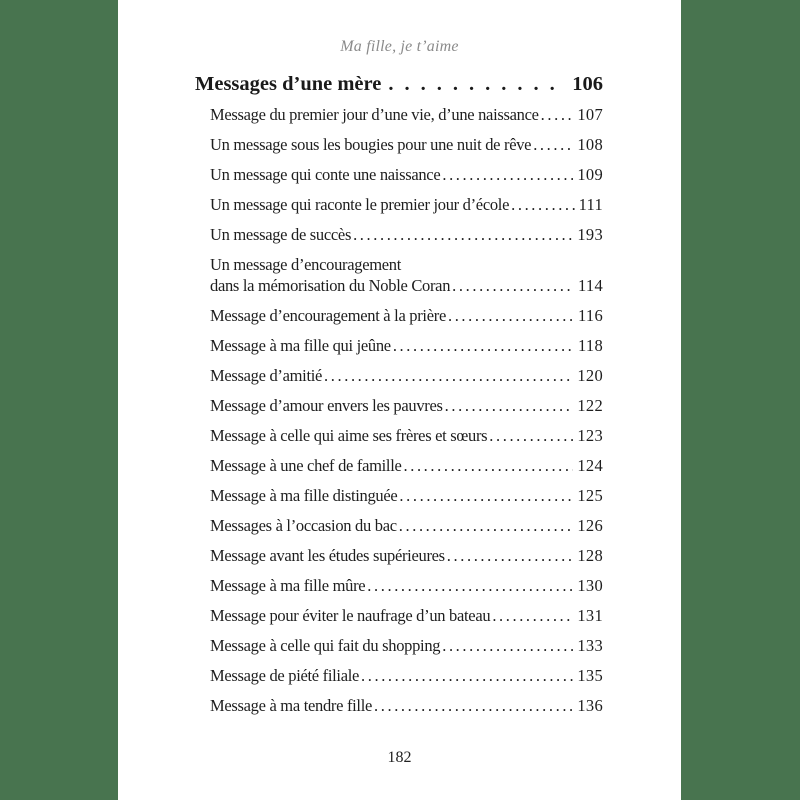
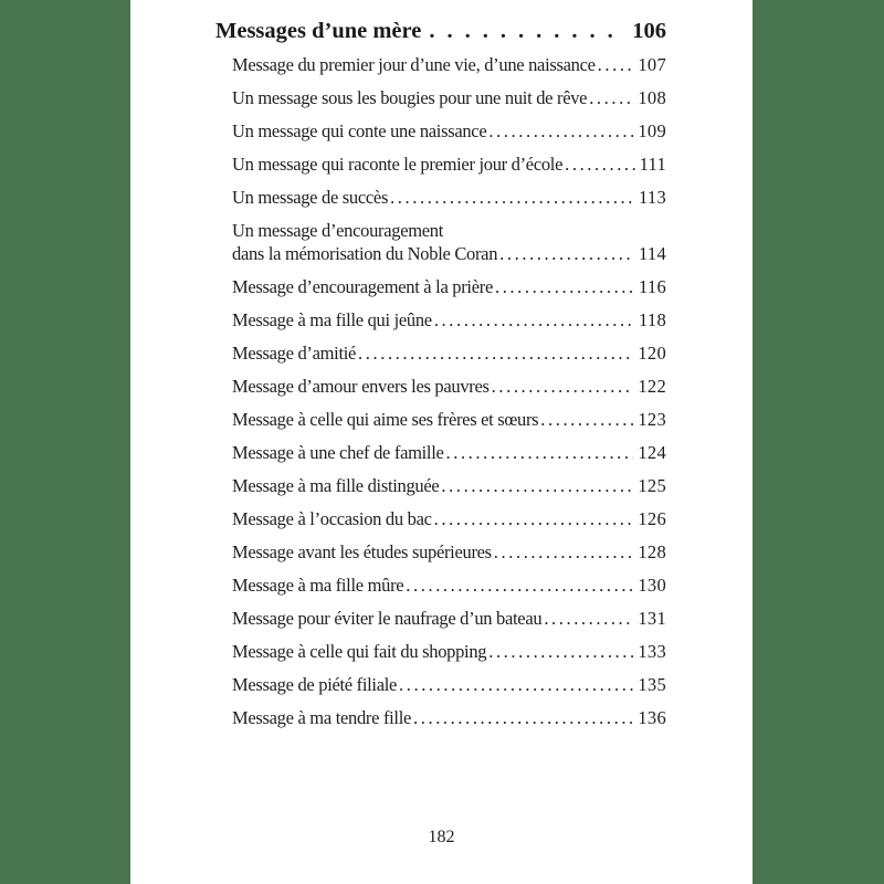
- Ma fille, je t’aime
  Messages d’une mère
  106
  Message du premier jour d’une vie, d’une naissance
  107
  Un message sous les bougies pour une nuit de rêve
  108
  Un message qui conte une naissance
  109
  Un message qui raconte le premier jour d’école
  111
  Un message de succès
- 193
+ 113
  Un message d’encouragement
  dans la mémorisation du Noble Coran
  114
  Message d’encouragement à la prière
  116
  Message à ma fille qui jeûne
  118
  Message d’amitié
  120
  Message d’amour envers les pauvres
  122
  Message à celle qui aime ses frères et sœurs
  123
  Message à une chef de famille
  124
  Message à ma fille distinguée
  125
- Messages à l’occasion du bac
+ Message à l’occasion du bac
  126
  Message avant les études supérieures
  128
  Message à ma fille mûre
  130
  Message pour éviter le naufrage d’un bateau
  131
  Message à celle qui fait du shopping
  133
  Message de piété filiale
  135
  Message à ma tendre fille
  136
  182
